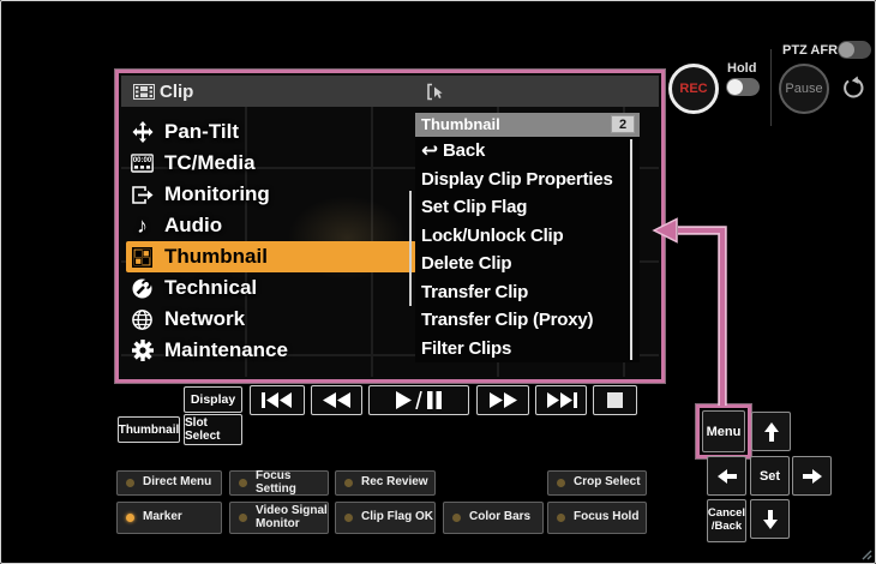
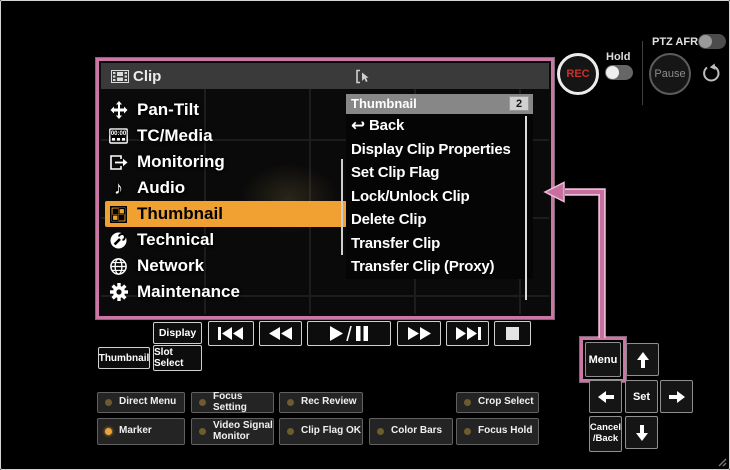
  REC
  Hold
  PTZ AFR
  Pause
  Clip
  Pan-Tilt
  TC/Media
  Monitoring
  ♪
  Audio
  Thumbnail
  Technical
  Network
  Maintenance
  Thumbnail
  2
  ↩
  Back
  Display Clip Properties
  Set Clip Flag
  Lock/Unlock Clip
  Delete Clip
  Transfer Clip
  Transfer Clip (Proxy)
- Filter Clips
  Display
  Thumbnail
  Slot Select
  Direct Menu
  Focus Setting
  Rec Review
  Crop Select
  Marker
  Video Signal Monitor
  Clip Flag OK
  Color Bars
  Focus Hold
  Menu
  Set
  Cancel
  /Back
